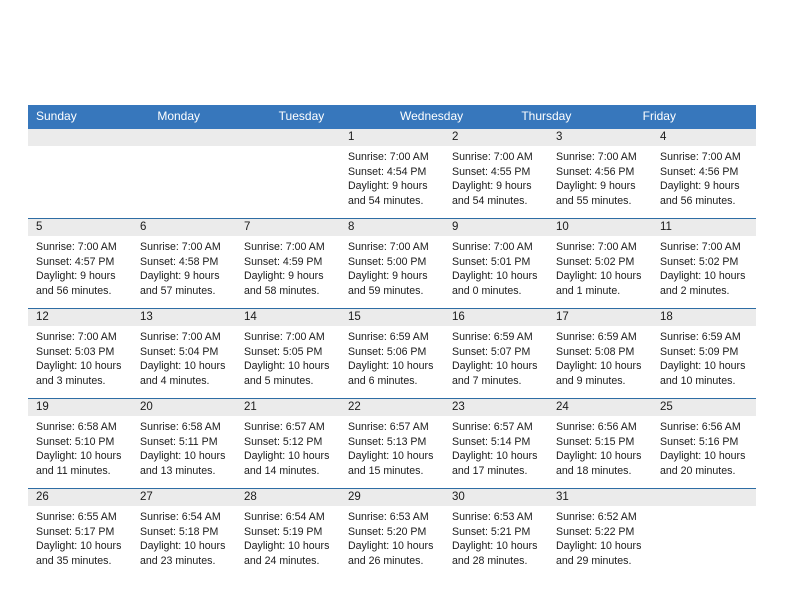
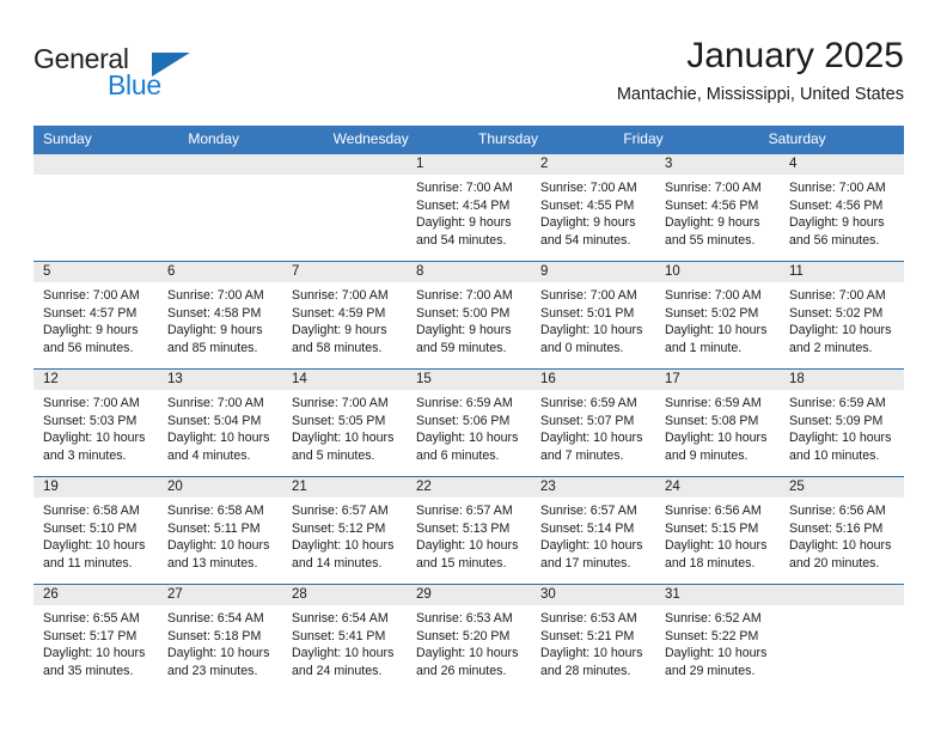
+ General
+ Blue
+ January 2025
+ Mantachie, Mississippi, United States
  Sunday
  Monday
- Tuesday
  Wednesday
  Thursday
  Friday
+ Saturday
  1
  Sunrise: 7:00 AM
  Sunset: 4:54 PM
  Daylight: 9 hours
  and 54 minutes.
  2
  Sunrise: 7:00 AM
  Sunset: 4:55 PM
  Daylight: 9 hours
  and 54 minutes.
  3
  Sunrise: 7:00 AM
  Sunset: 4:56 PM
  Daylight: 9 hours
  and 55 minutes.
  4
  Sunrise: 7:00 AM
  Sunset: 4:56 PM
  Daylight: 9 hours
  and 56 minutes.
  5
  Sunrise: 7:00 AM
  Sunset: 4:57 PM
  Daylight: 9 hours
  and 56 minutes.
  6
  Sunrise: 7:00 AM
  Sunset: 4:58 PM
  Daylight: 9 hours
- and 57 minutes.
+ and 85 minutes.
  7
  Sunrise: 7:00 AM
  Sunset: 4:59 PM
  Daylight: 9 hours
  and 58 minutes.
  8
  Sunrise: 7:00 AM
  Sunset: 5:00 PM
  Daylight: 9 hours
  and 59 minutes.
  9
  Sunrise: 7:00 AM
  Sunset: 5:01 PM
  Daylight: 10 hours
  and 0 minutes.
  10
  Sunrise: 7:00 AM
  Sunset: 5:02 PM
  Daylight: 10 hours
  and 1 minute.
  11
  Sunrise: 7:00 AM
  Sunset: 5:02 PM
  Daylight: 10 hours
  and 2 minutes.
  12
  Sunrise: 7:00 AM
  Sunset: 5:03 PM
  Daylight: 10 hours
  and 3 minutes.
  13
  Sunrise: 7:00 AM
  Sunset: 5:04 PM
  Daylight: 10 hours
  and 4 minutes.
  14
  Sunrise: 7:00 AM
  Sunset: 5:05 PM
  Daylight: 10 hours
  and 5 minutes.
  15
  Sunrise: 6:59 AM
  Sunset: 5:06 PM
  Daylight: 10 hours
  and 6 minutes.
  16
  Sunrise: 6:59 AM
  Sunset: 5:07 PM
  Daylight: 10 hours
  and 7 minutes.
  17
  Sunrise: 6:59 AM
  Sunset: 5:08 PM
  Daylight: 10 hours
  and 9 minutes.
  18
  Sunrise: 6:59 AM
  Sunset: 5:09 PM
  Daylight: 10 hours
  and 10 minutes.
  19
  Sunrise: 6:58 AM
  Sunset: 5:10 PM
  Daylight: 10 hours
  and 11 minutes.
  20
  Sunrise: 6:58 AM
  Sunset: 5:11 PM
  Daylight: 10 hours
  and 13 minutes.
  21
  Sunrise: 6:57 AM
  Sunset: 5:12 PM
  Daylight: 10 hours
  and 14 minutes.
  22
  Sunrise: 6:57 AM
  Sunset: 5:13 PM
  Daylight: 10 hours
  and 15 minutes.
  23
  Sunrise: 6:57 AM
  Sunset: 5:14 PM
  Daylight: 10 hours
  and 17 minutes.
  24
  Sunrise: 6:56 AM
  Sunset: 5:15 PM
  Daylight: 10 hours
  and 18 minutes.
  25
  Sunrise: 6:56 AM
  Sunset: 5:16 PM
  Daylight: 10 hours
  and 20 minutes.
  26
  Sunrise: 6:55 AM
  Sunset: 5:17 PM
  Daylight: 10 hours
  and 35 minutes.
  27
  Sunrise: 6:54 AM
  Sunset: 5:18 PM
  Daylight: 10 hours
  and 23 minutes.
  28
  Sunrise: 6:54 AM
- Sunset: 5:19 PM
+ Sunset: 5:41 PM
  Daylight: 10 hours
  and 24 minutes.
  29
  Sunrise: 6:53 AM
  Sunset: 5:20 PM
  Daylight: 10 hours
  and 26 minutes.
  30
  Sunrise: 6:53 AM
  Sunset: 5:21 PM
  Daylight: 10 hours
  and 28 minutes.
  31
  Sunrise: 6:52 AM
  Sunset: 5:22 PM
  Daylight: 10 hours
  and 29 minutes.
